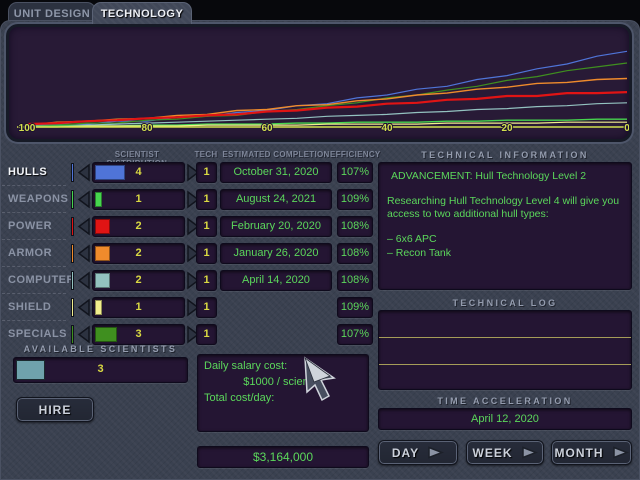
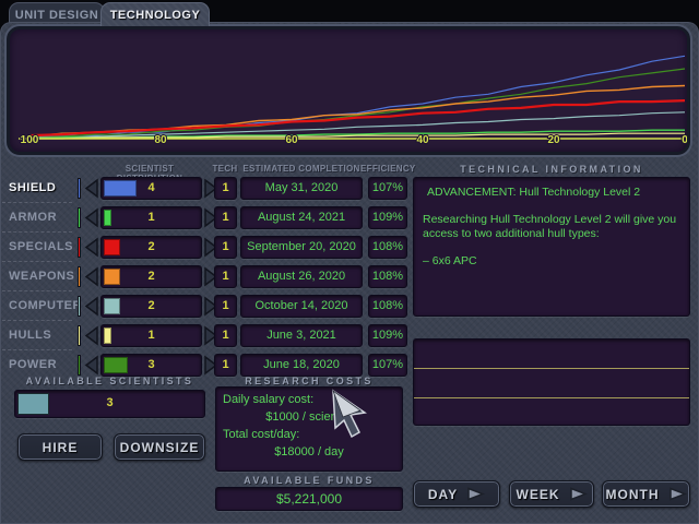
  UNIT DESIGN
  TECHNOLOGY
  100
  80
  60
  40
  20
  0
  TECH
  ESTIMATED COMPLETION
  EFFICIENCY
- HULLS
+ SHIELD
  4
  1
- October 31, 2020
+ May 31, 2020
  107%
- WEAPONS
+ ARMOR
  1
  1
  August 24, 2021
  109%
- POWER
+ SPECIALS
  2
  1
- February 20, 2020
+ September 20, 2020
  108%
- ARMOR
+ WEAPONS
  2
  1
- January 26, 2020
+ August 26, 2020
  108%
  COMPUTE
  2
  1
- April 14, 2020
+ October 14, 2020
  108%
- SHIELD
+ HULLS
  1
  1
+ June 3, 2021
  109%
- SPECIALS
+ POWER
  3
  1
+ June 18, 2020
  107%
  TECHNICAL INFORMATION
  ADVANCEMENT: Hull Technology Level 2
- Researching Hull Technology Level 4 will give you access to two additional hull types:
+ Researching Hull Technology Level 2 will give you access to two additional hull types:
  – 6x6 APC
- – Recon Tank
- TECHNICAL LOG
- TIME ACCELERATION
- April 12, 2020
  DAY
  WEEK
  MONTH
  AVAILABLE SCIENTISTS
  3
  HIRE
+ DOWNSIZE
+ RESEARCH COSTS
  Daily salary cost:
  $1000 / scien
  Total cost/day:
+ $18000 / day
+ AVAILABLE FUNDS
- $3,164,000
+ $5,221,000
